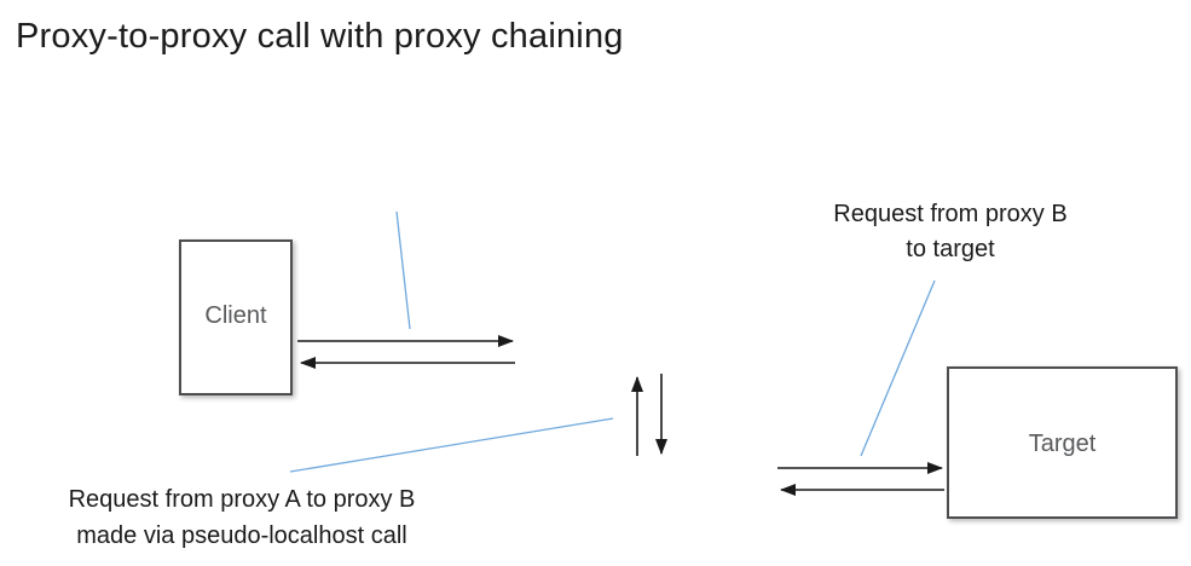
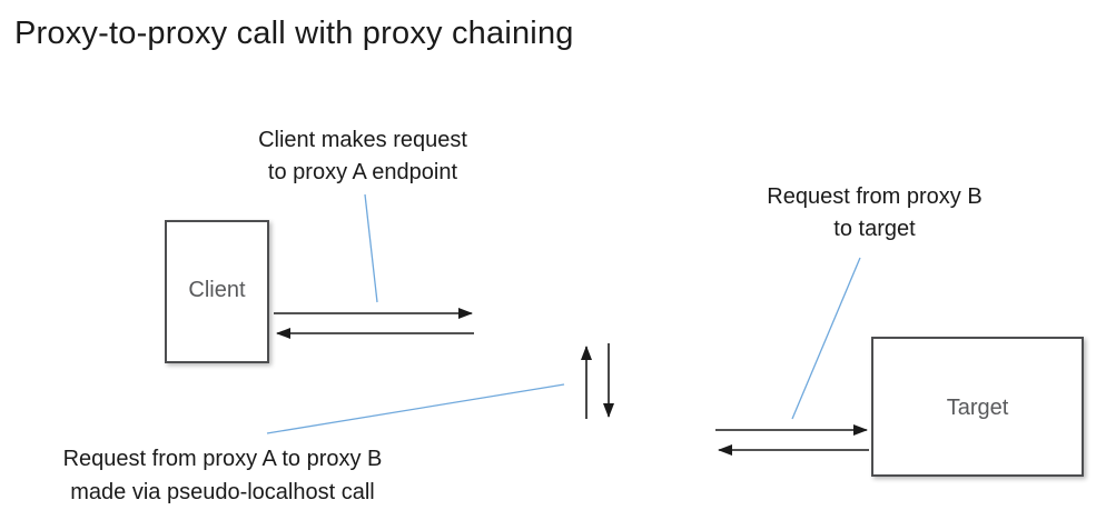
  Proxy-to-proxy call with proxy chaining
+ Client makes request
+ to proxy A endpoint
  Request from proxy B
  to target
  Request from proxy A to proxy B
  made via pseudo-localhost call
  Client
  Target
